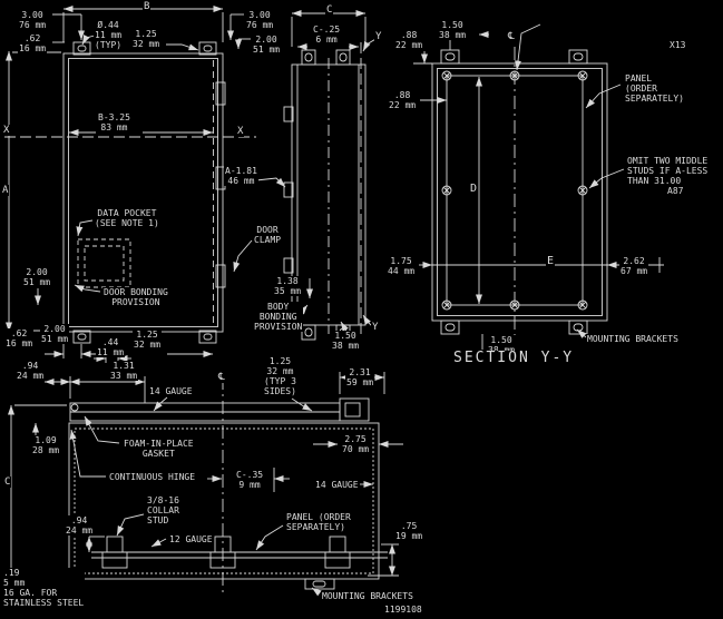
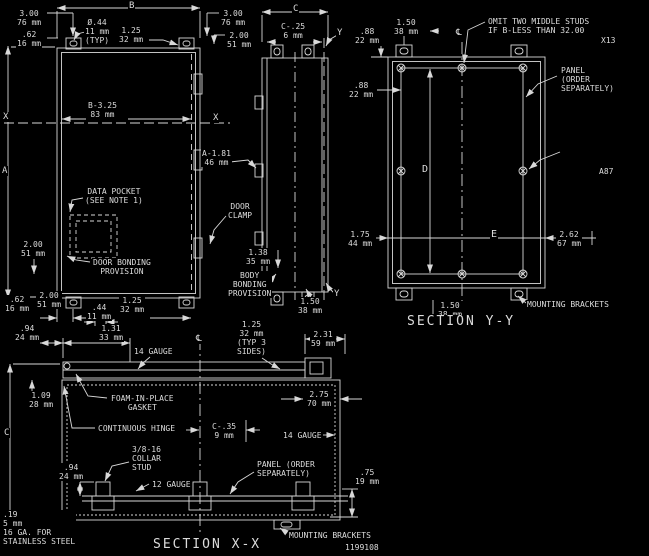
  B
  A
  C
  3.00
  76 mm
  .62
  16 mm
  Ø.44
  11 mm
  (TYP)
  1.25
  32 mm
  3.00
  76 mm
  2.00
  51 mm
  C-.25
  6 mm
  Y
  ℄
  X
  X
  B-3.25
  83 mm
  A-1.81
  46 mm
  DATA POCKET
  (SEE NOTE 1)
  DOOR
  CLAMP
  2.00
  51 mm
  1.38
  35 mm
  DOOR BONDING
  PROVISION
  BODY
  BONDING
  PROVISION
  1.50
  38 mm
  Y
  .62
  16 mm
  2.00
  51 mm
  .44
  11 mm
  1.25
  32 mm
  1.50
  38 mm
  .88
  22 mm
  .88
  22 mm
+ OMIT TWO MIDDLE STUDS
+ IF B-LESS THAN 32.00
  X13
  PANEL
  (ORDER
  SEPARATELY)
- OMIT TWO MIDDLE
- STUDS IF A-LESS
- THAN 31.00
  A87
  D
  E
  1.75
  44 mm
  2.62
  67 mm
  1.50
  MOUNTING BRACKETS
  SECTION Y-Y
  .94
  24 mm
  1.31
  33 mm
  ℄
  14 GAUGE
  1.25
  32 mm
  (TYP 3
  SIDES)
  2.31
  59 mm
  2.75
  70 mm
  FOAM-IN-PLACE
  GASKET
  1.09
  28 mm
  CONTINUOUS HINGE
  C-.35
  9 mm
  14 GAUGE
  C
  3/8-16
  COLLAR
  STUD
  .94
  24 mm
  12 GAUGE
  PANEL (ORDER
  SEPARATELY)
  .75
  19 mm
  .19
  5 mm
  16 GA. FOR
  STAINLESS STEEL
  MOUNTING BRACKETS
+ SECTION X-X
  1199108
